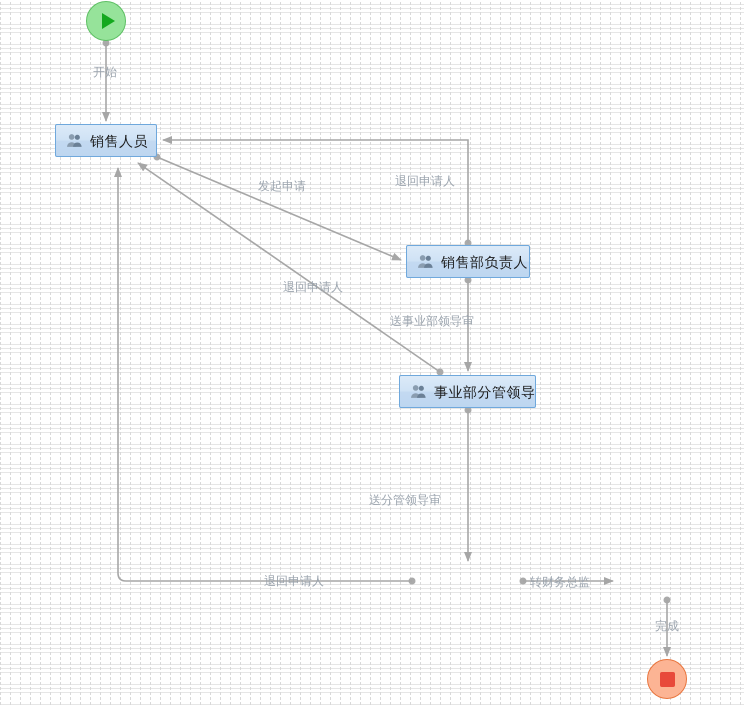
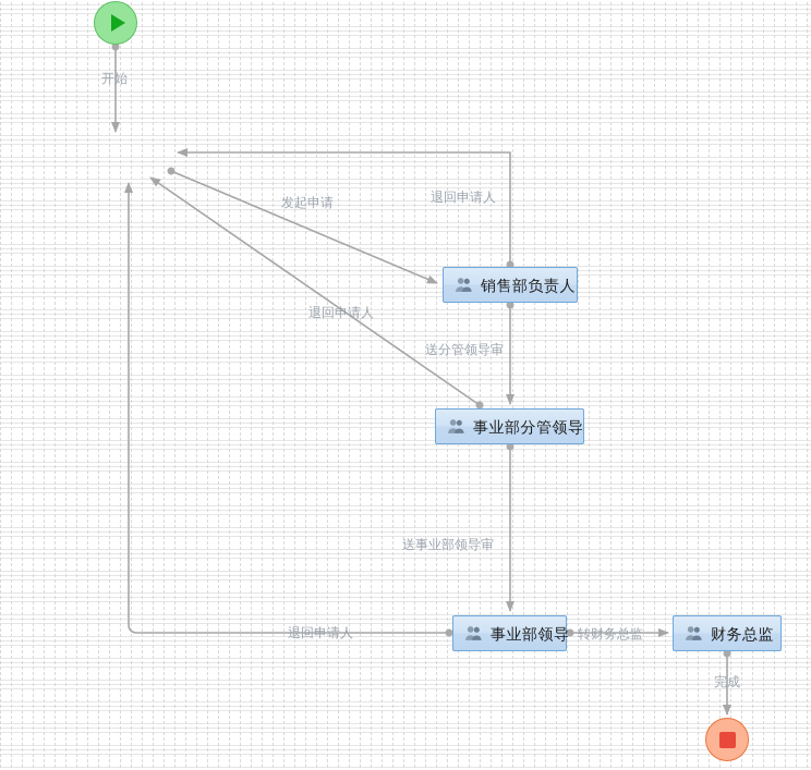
  开始
  发起申请
  退回申请人
- 送事业部领导审
+ 送分管领导审
  退回申请人
- 送分管领导审
+ 送事业部领导审
  退回申请人
  转财务总监
  完成
- 销售人员
  销售部负责人
  事业部分管领导
+ 事业部领导
+ 财务总监
